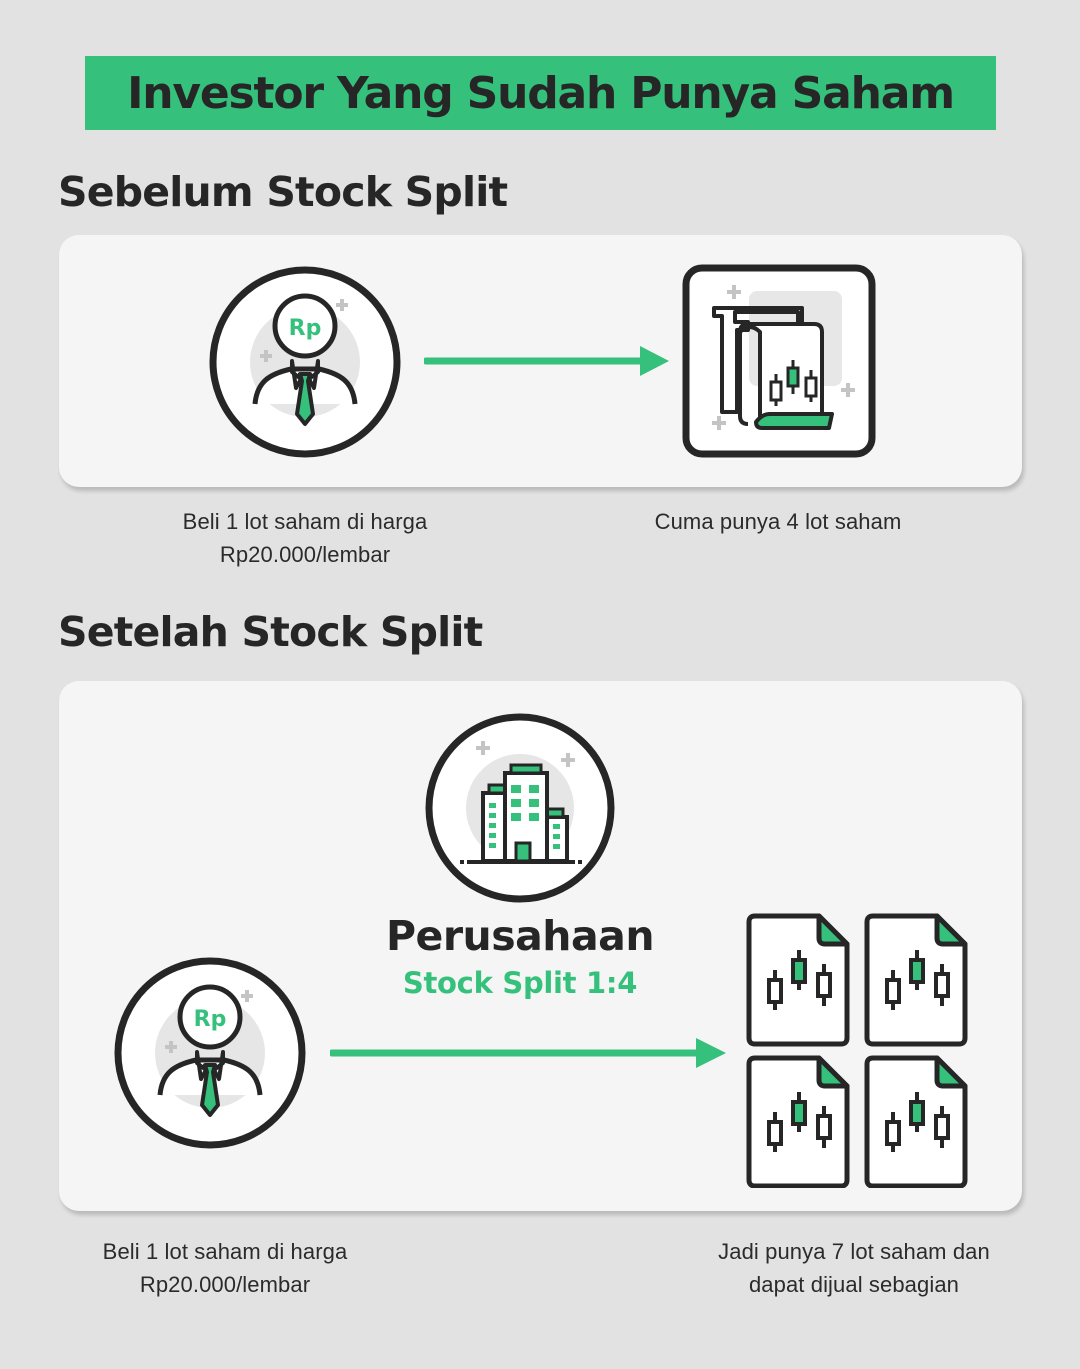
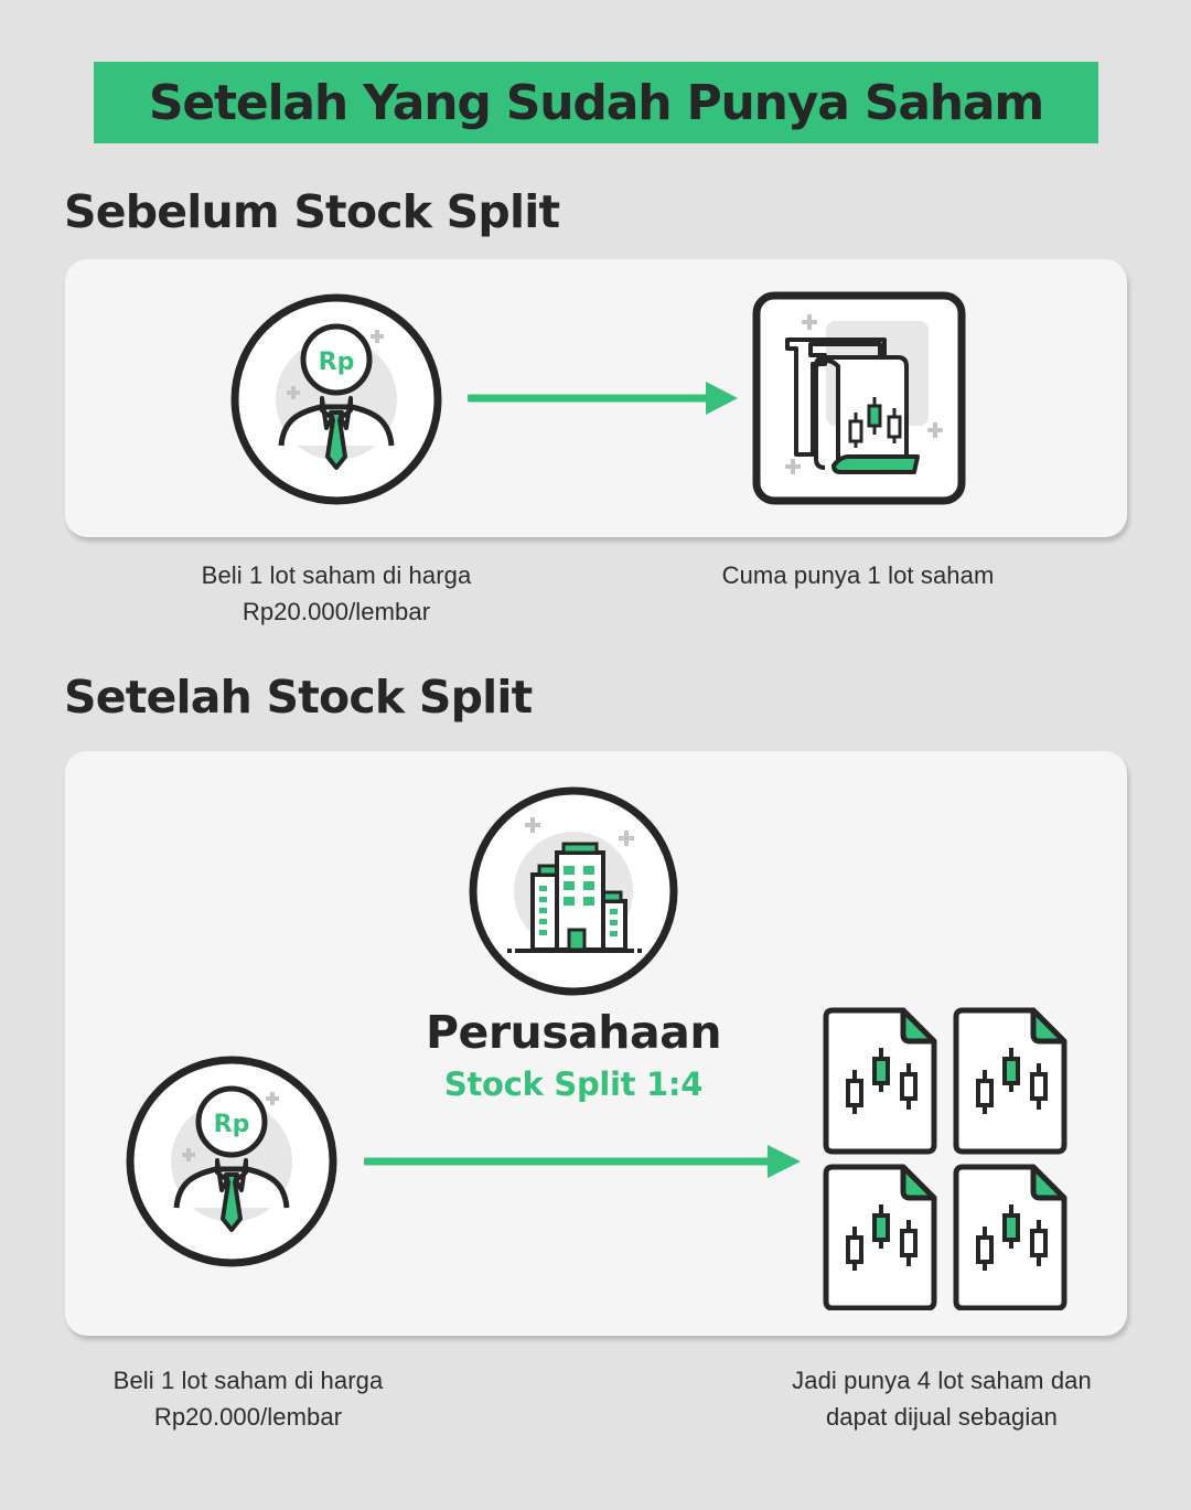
- Investor Yang Sudah Punya Saham
+ Setelah Yang Sudah Punya Saham
  Sebelum Stock Split
  Rp
  Beli 1 lot saham di harga
  Rp20.000/lembar
- Cuma punya 4 lot saham
+ Cuma punya 1 lot saham
  Setelah Stock Split
  Perusahaan
  Stock Split 1:4
  Rp
  Beli 1 lot saham di harga
  Rp20.000/lembar
- Jadi punya 7 lot saham dan
+ Jadi punya 4 lot saham dan
  dapat dijual sebagian
